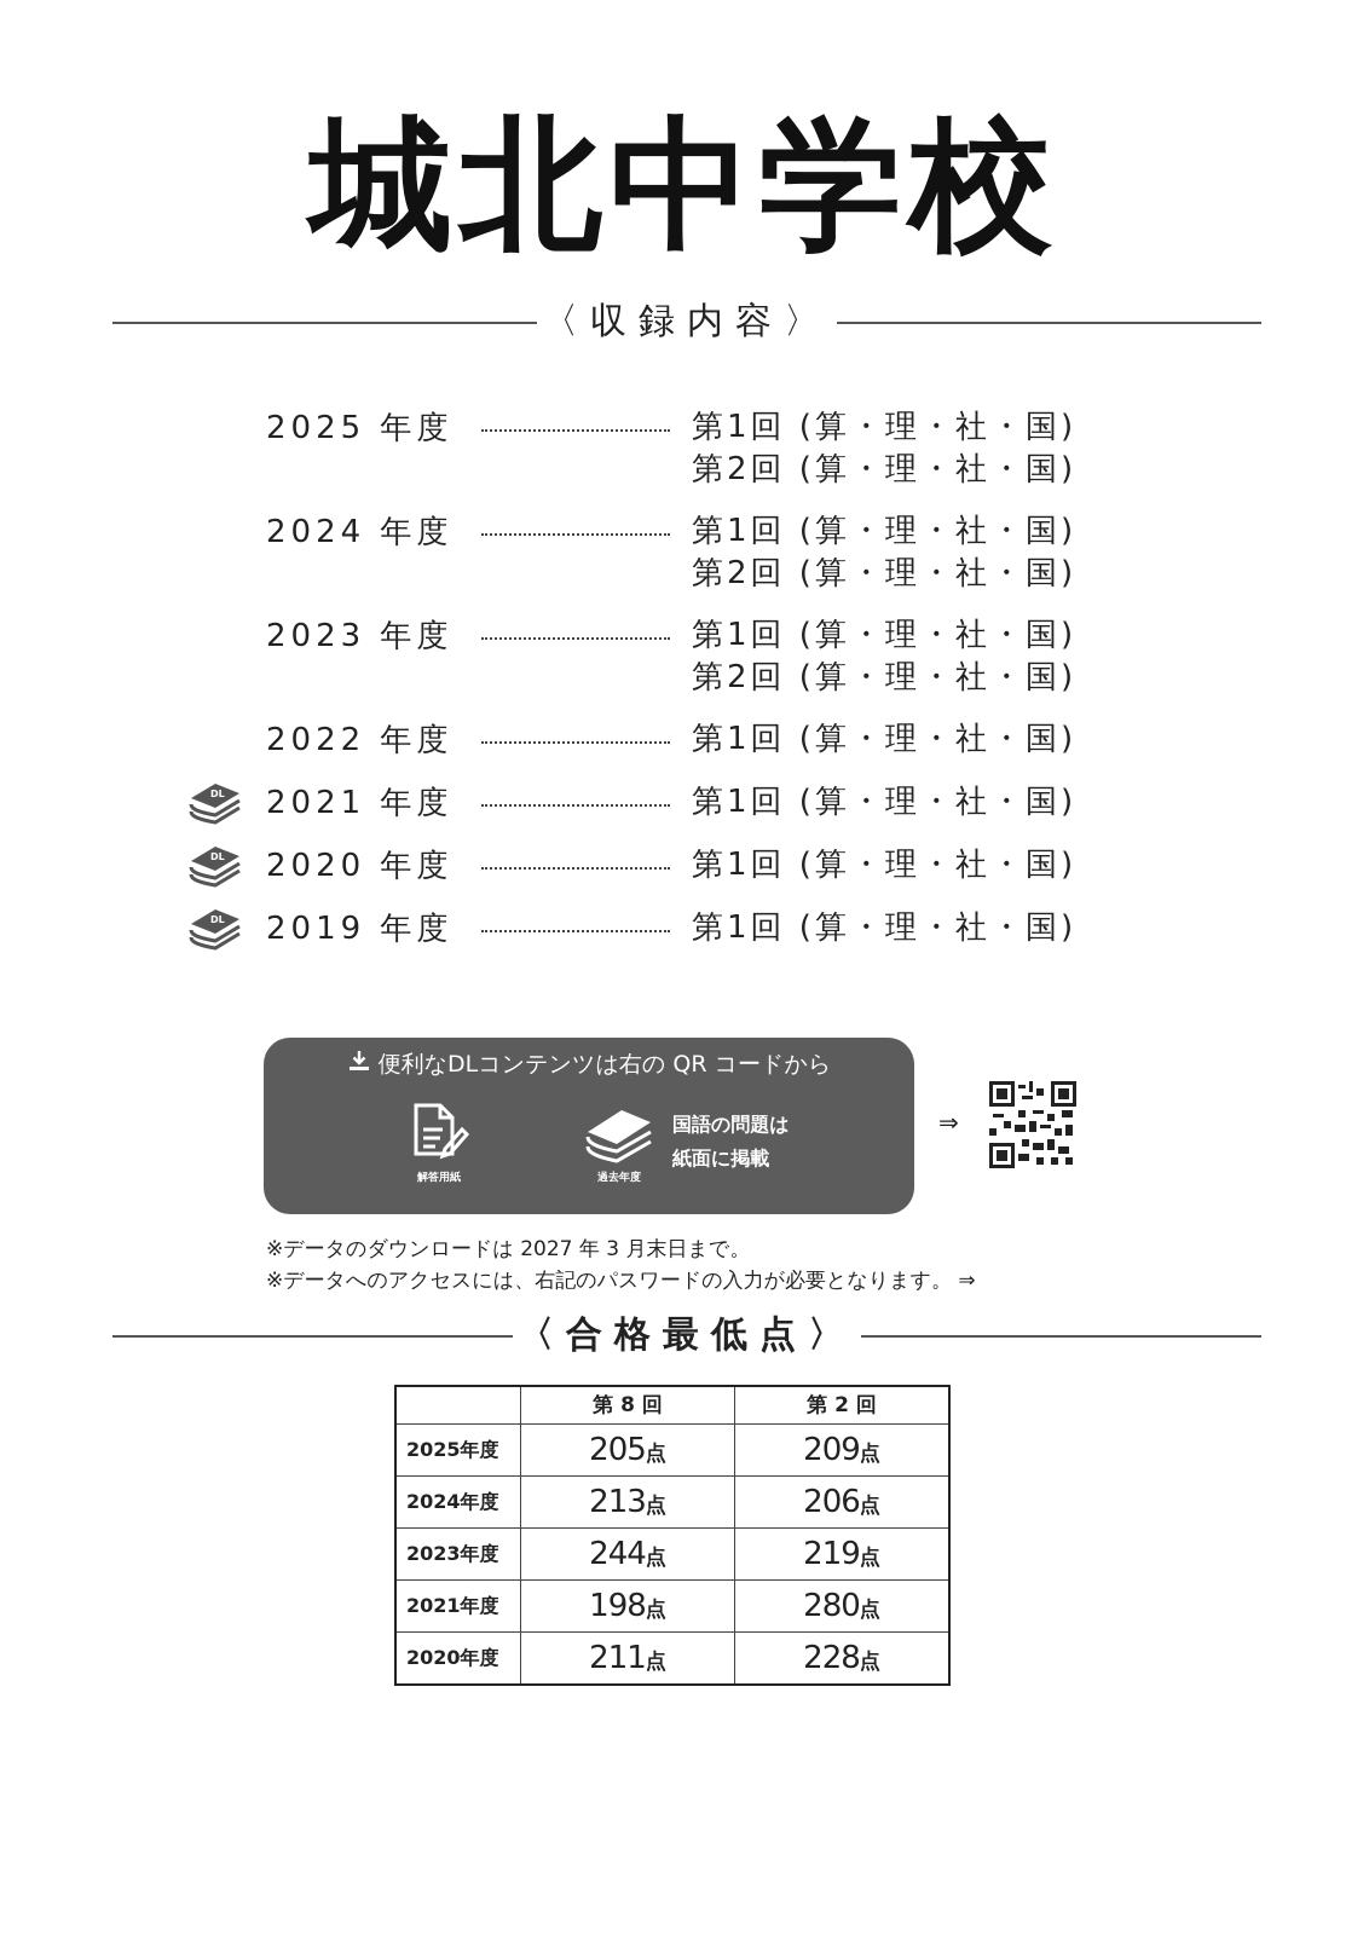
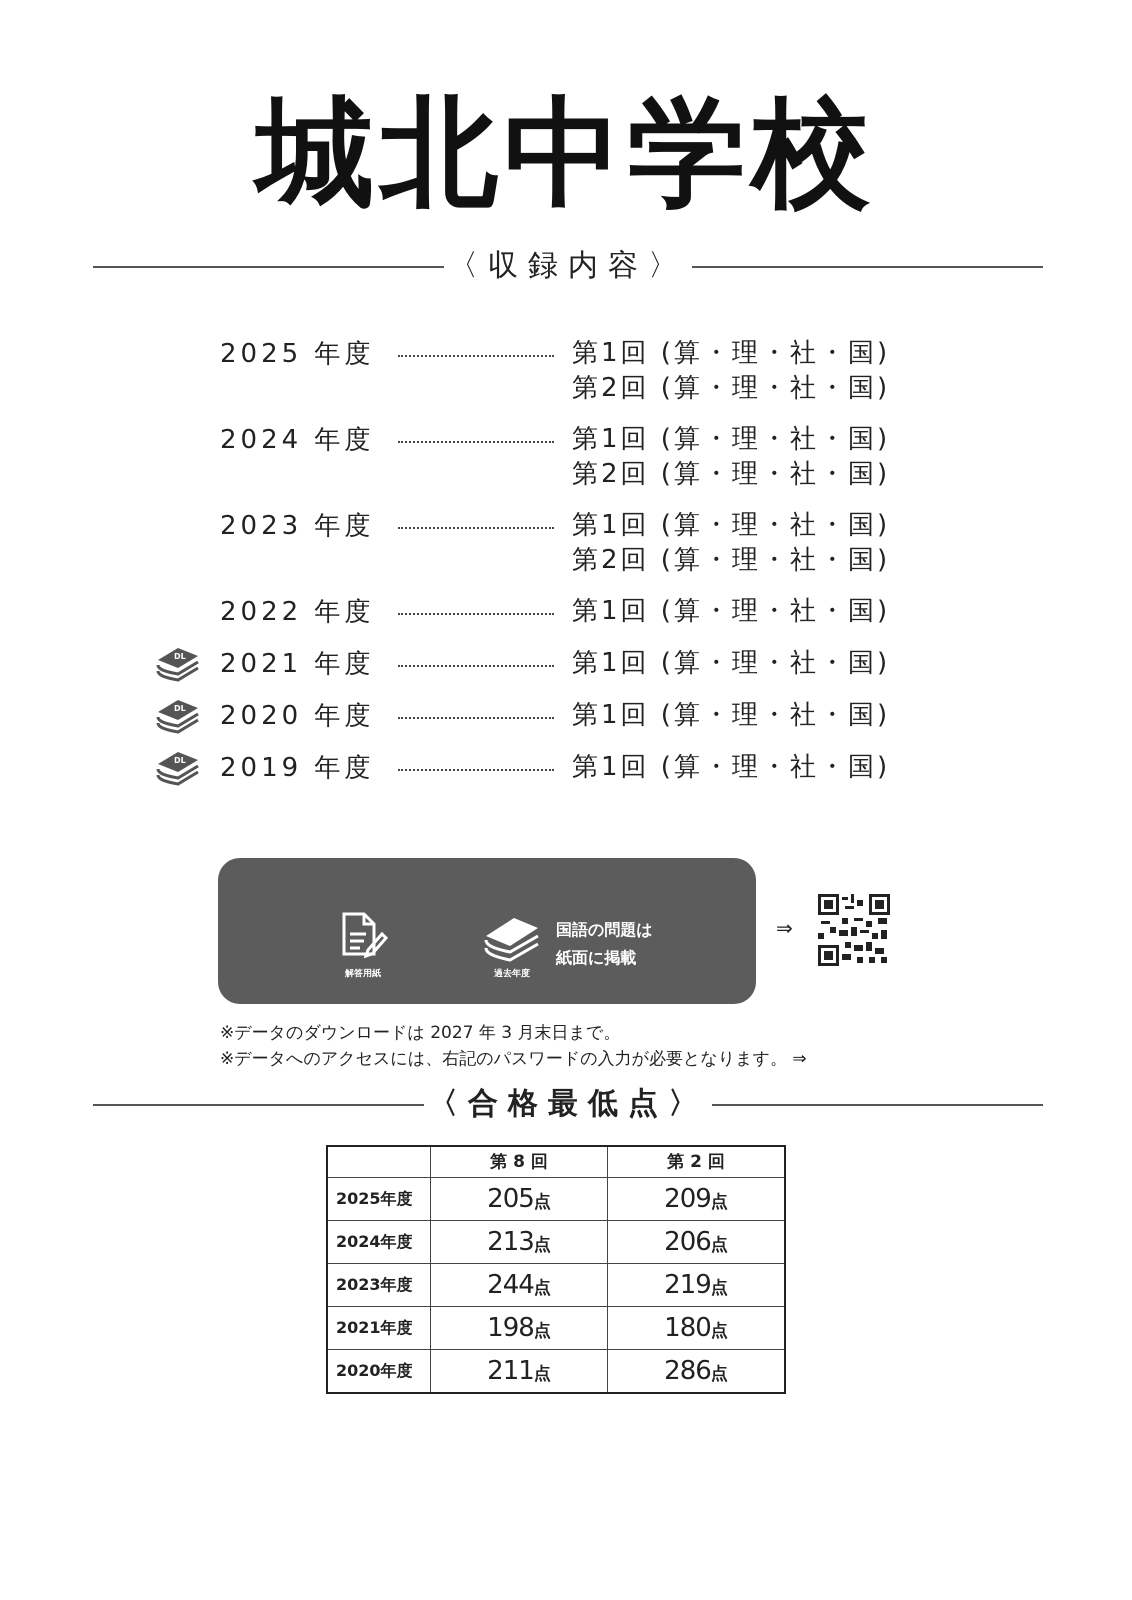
  城北中学校
  〈収録内容〉
  2025 年度
  第1回 (算・理・社・国)
  第2回 (算・理・社・国)
  2024 年度
  第1回 (算・理・社・国)
  第2回 (算・理・社・国)
  2023 年度
  第1回 (算・理・社・国)
  第2回 (算・理・社・国)
  2022 年度
  第1回 (算・理・社・国)
  DL
  2021 年度
  第1回 (算・理・社・国)
  DL
  2020 年度
  第1回 (算・理・社・国)
  DL
  2019 年度
  第1回 (算・理・社・国)
- 便利なDLコンテンツは右の QR コードから
  解答用紙
  過去年度
  国語の問題は
  紙面に掲載
  ⇒
  ※データのダウンロードは 2027 年 3 月末日まで。
  ※データへのアクセスには、右記のパスワードの入力が必要となります。 ⇒
  〈合格最低点〉
  	第 8 回	第 2 回
  2025年度	205点	209点
  2024年度	213点	206点
  2023年度	244点	219点
- 2021年度	198点	280点
+ 2021年度	198点	180点
- 2020年度	211点	228点
+ 2020年度	211点	286点
